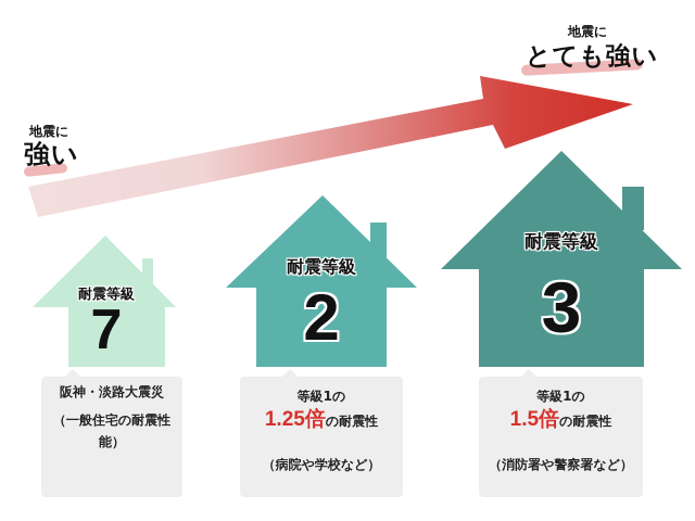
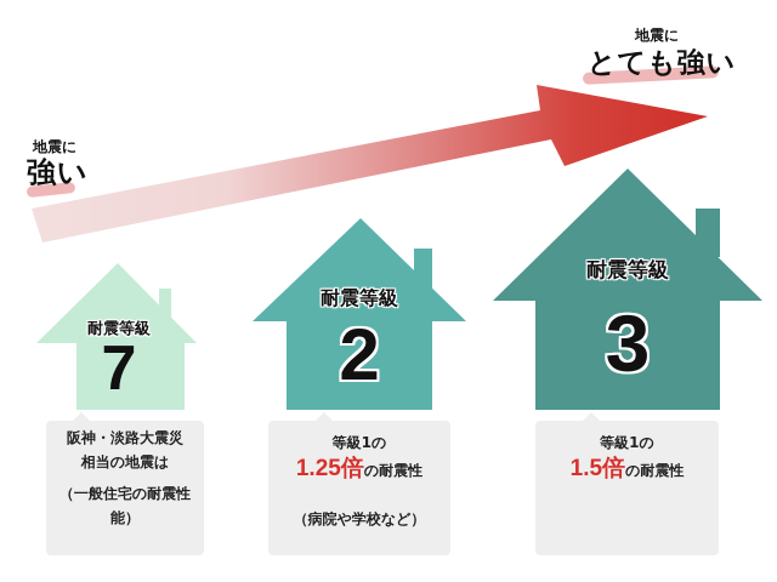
  地震に
  強い
  地震に
  とても強い
  耐震等級
  7
  耐震等級
  2
  耐震等級
  3
  阪神・淡路大震災
+ 相当の地震は
  （一般住宅の耐震性能）
  等級1の
  1.25倍の耐震性
  （病院や学校など）
  等級1の
  1.5倍の耐震性
- （消防署や警察署など）
